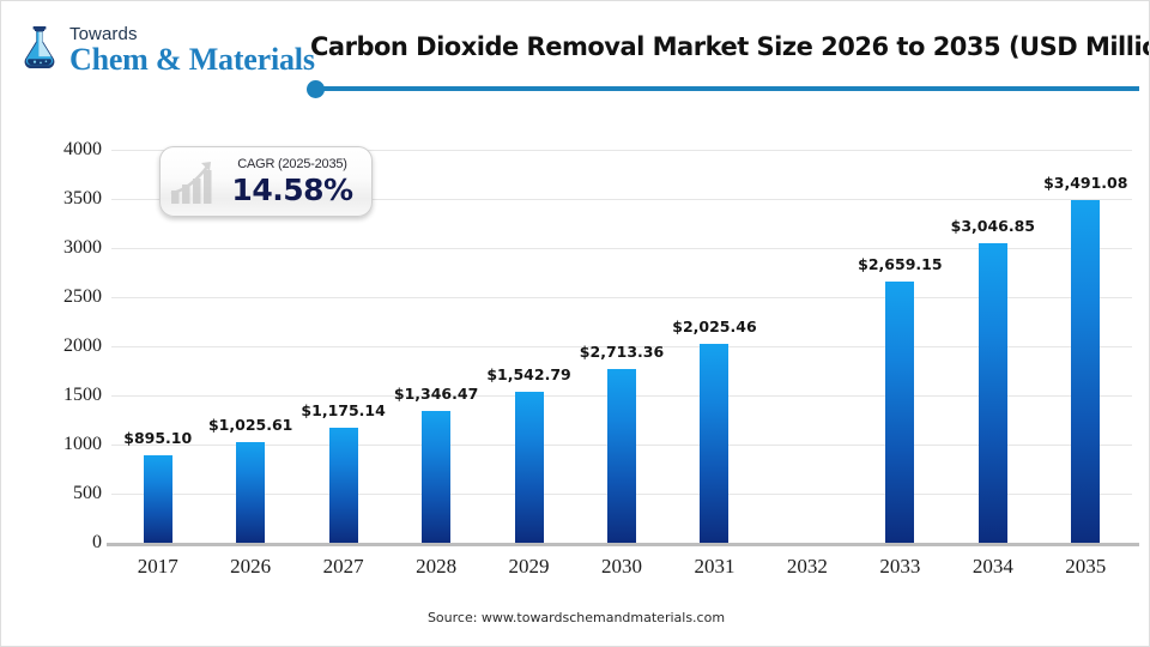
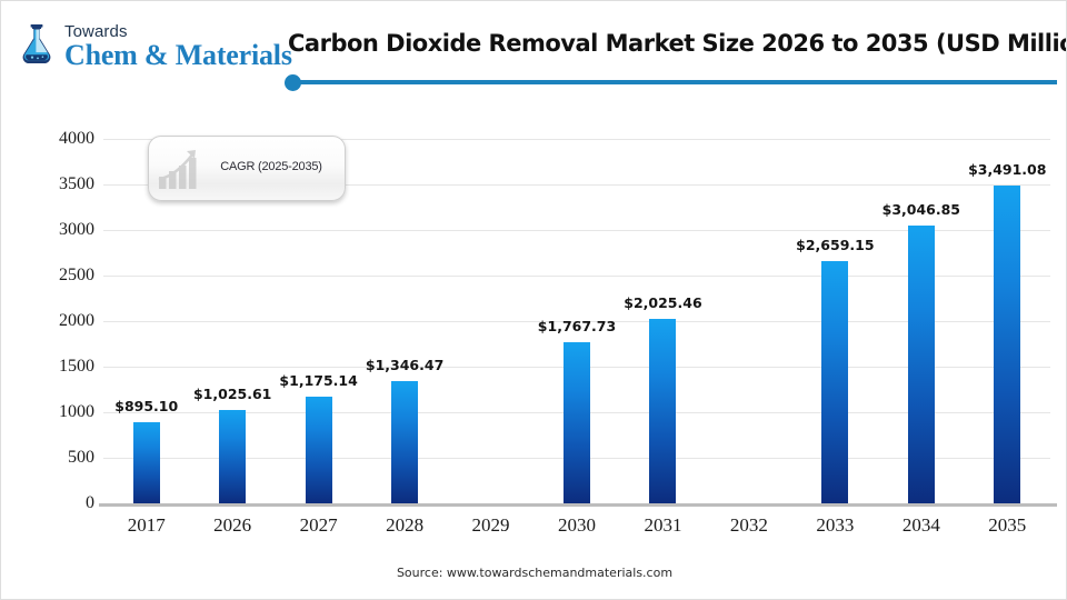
  Towards
  Chem & Materials
  Carbon Dioxide Removal Market Size 2026 to 2035 (USD Milli
  0
  500
  1000
  1500
  2000
  2500
  3000
  3500
  4000
  $895.10
  $1,025.61
  $1,175.14
  $1,346.47
- $1,542.79
- $2,713.36
+ $1,767.73
  $2,025.46
  $2,659.15
  $3,046.85
  $3,491.08
  CAGR (2025-2035)
- 14.58%
  Source: www.towardschemandmaterials.com
  2017
  2026
  2027
  2028
  2029
  2030
  2031
  2032
  2033
  2034
  2035
